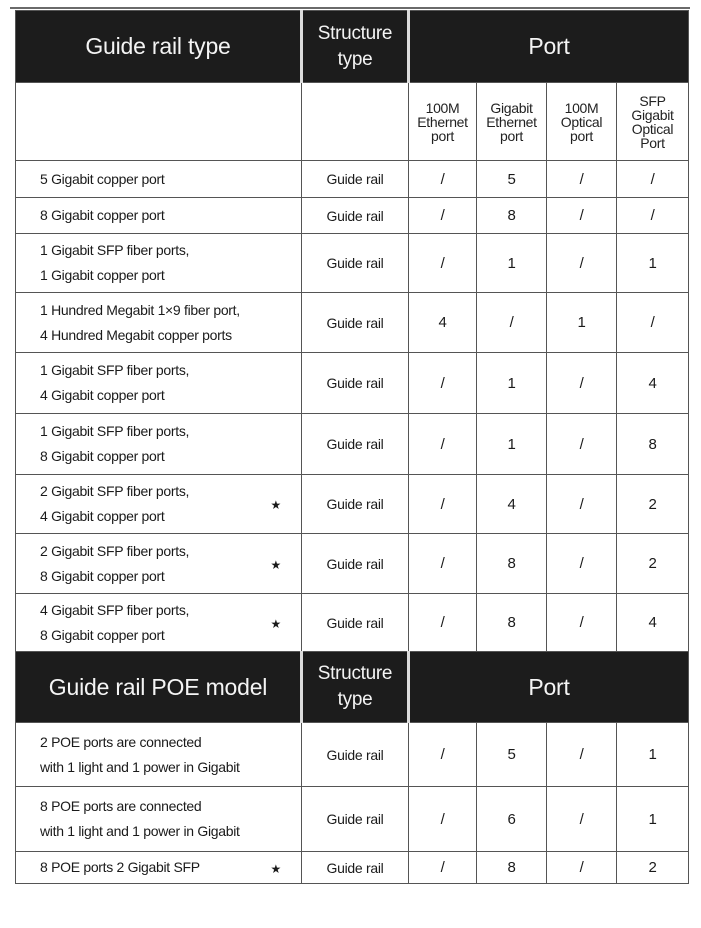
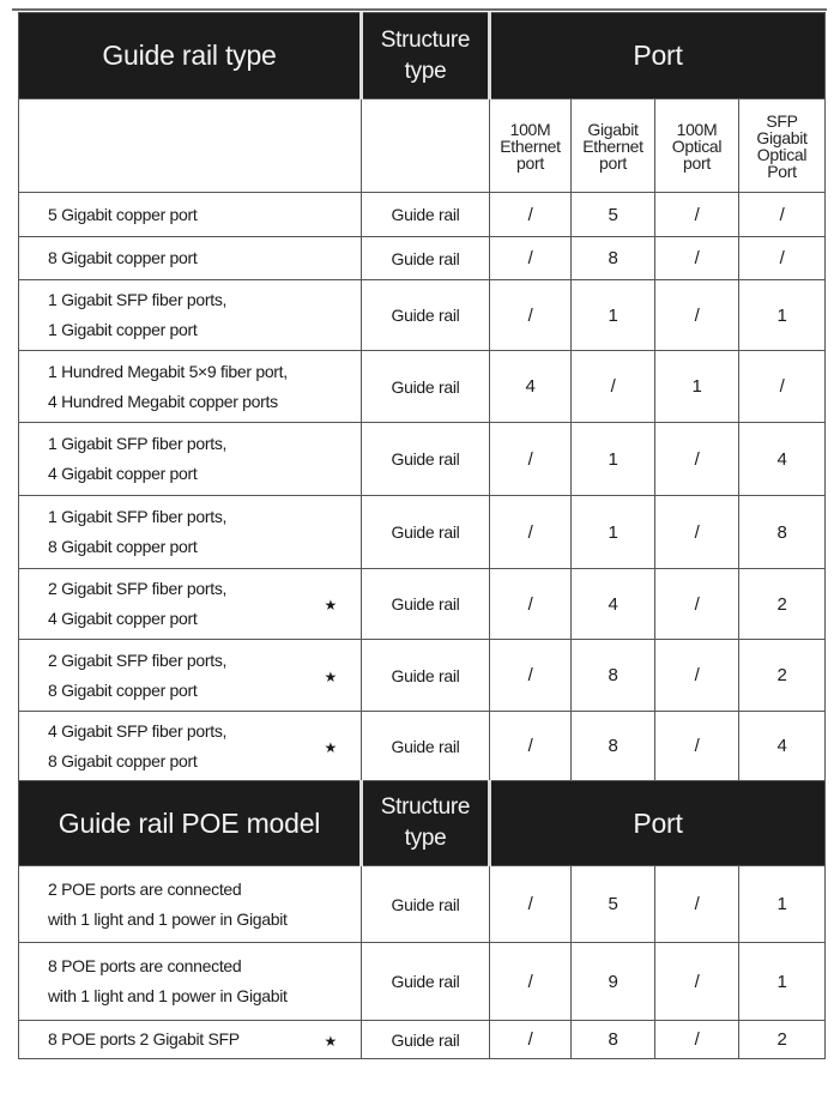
  Guide rail type	Structure type	Port
  		100M Ethernet port	Gigabit Ethernet port	100M Optical port	SFP Gigabit Optical Port
  5 Gigabit copper port	Guide rail	/	5	/	/
  8 Gigabit copper port	Guide rail	/	8	/	/
  1 Gigabit SFP fiber ports,1 Gigabit copper port	Guide rail	/	1	/	1
- 1 Hundred Megabit 1×9 fiber port,4 Hundred Megabit copper ports	Guide rail	4	/	1	/
+ 1 Hundred Megabit 5×9 fiber port,4 Hundred Megabit copper ports	Guide rail	4	/	1	/
  1 Gigabit SFP fiber ports,4 Gigabit copper port	Guide rail	/	1	/	4
  1 Gigabit SFP fiber ports,8 Gigabit copper port	Guide rail	/	1	/	8
  2 Gigabit SFP fiber ports,4 Gigabit copper port★	Guide rail	/	4	/	2
  2 Gigabit SFP fiber ports,8 Gigabit copper port★	Guide rail	/	8	/	2
  4 Gigabit SFP fiber ports,8 Gigabit copper port★	Guide rail	/	8	/	4
  Guide rail POE model	Structure type	Port
  2 POE ports are connectedwith 1 light and 1 power in Gigabit	Guide rail	/	5	/	1
- 8 POE ports are connectedwith 1 light and 1 power in Gigabit	Guide rail	/	6	/	1
+ 8 POE ports are connectedwith 1 light and 1 power in Gigabit	Guide rail	/	9	/	1
  8 POE ports 2 Gigabit SFP ★	Guide rail	/	8	/	2
